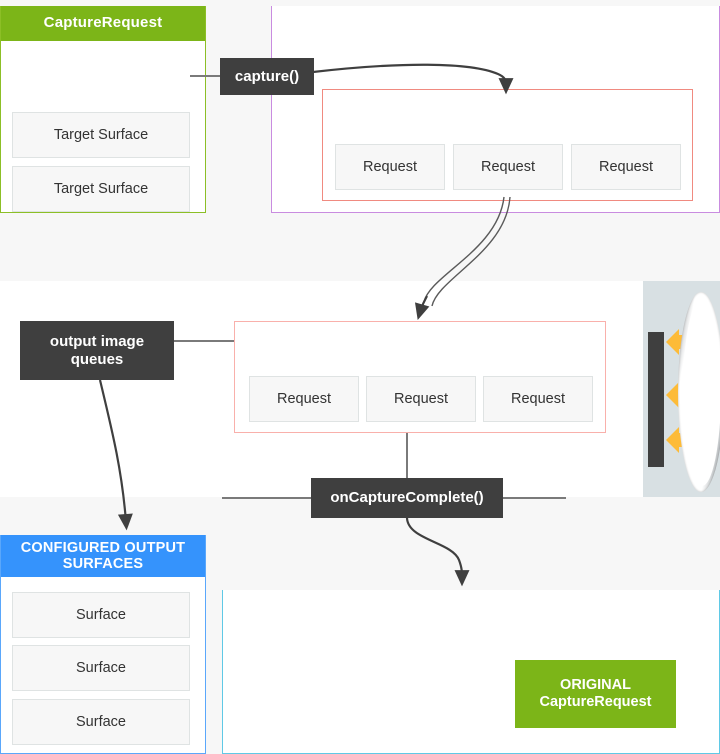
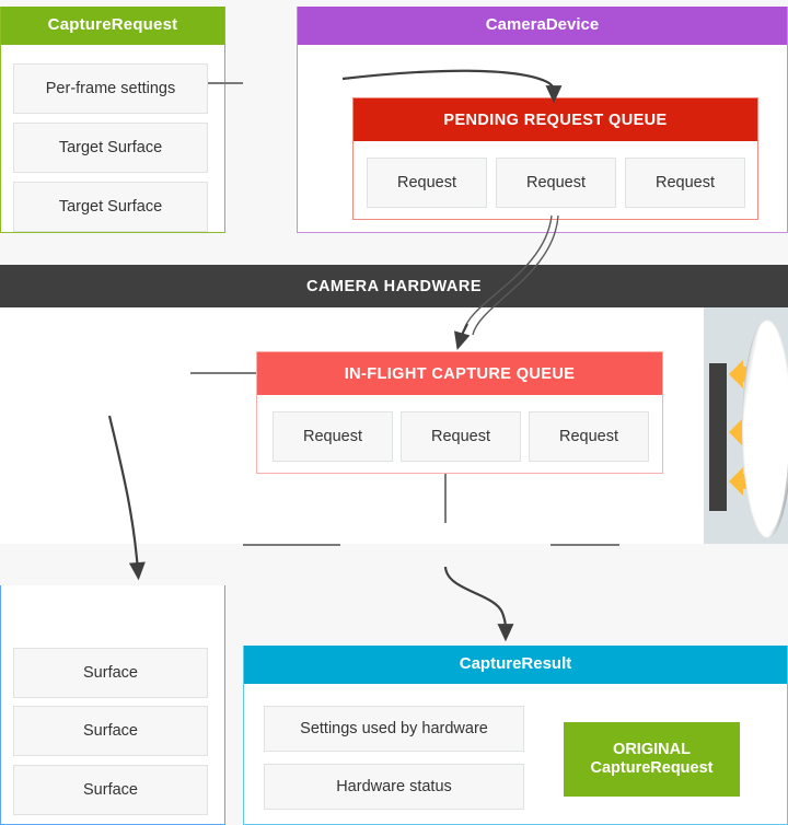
  CaptureRequest
+ Per-frame settings
  Target Surface
  Target Surface
+ CameraDevice
+ PENDING REQUEST QUEUE
  Request
  Request
  Request
+ CAMERA HARDWARE
+ IN-FLIGHT CAPTURE QUEUE
  Request
  Request
  Request
- CONFIGURED OUTPUT SURFACES
  Surface
  Surface
  Surface
+ CaptureResult
+ Settings used by hardware
+ Hardware status
  ORIGINAL
  CaptureRequest
- capture()
- output image
- queues
- onCaptureComplete()
